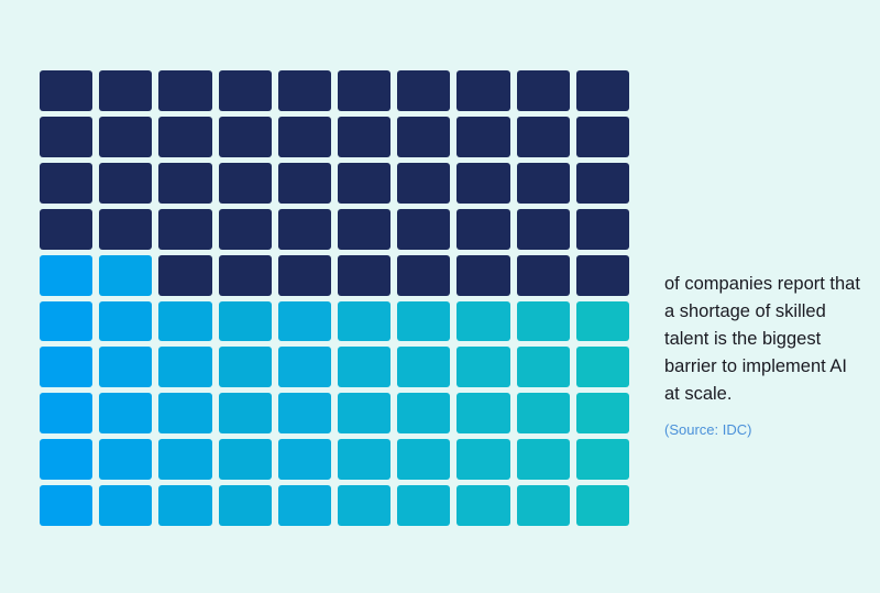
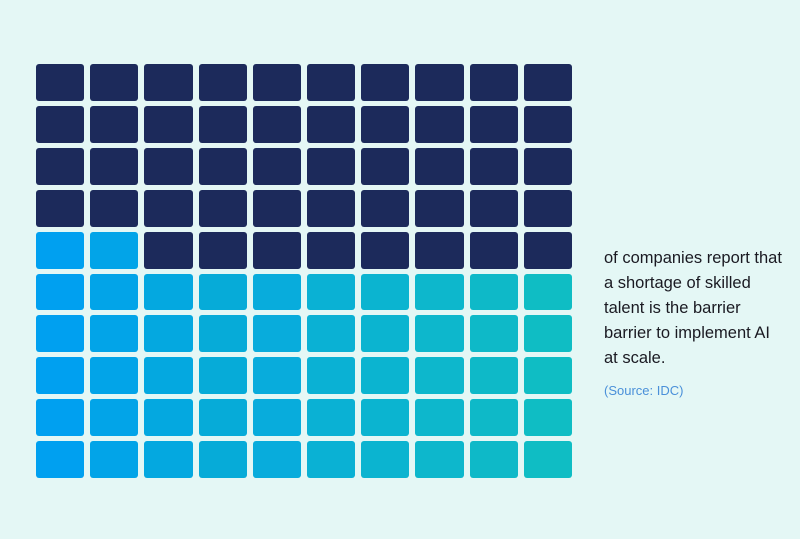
- of companies report that a shortage of skilled talent is the biggest barrier to implement AI at scale.
+ of companies report that a shortage of skilled talent is the barrier barrier to implement AI at scale.
  (Source: IDC)
